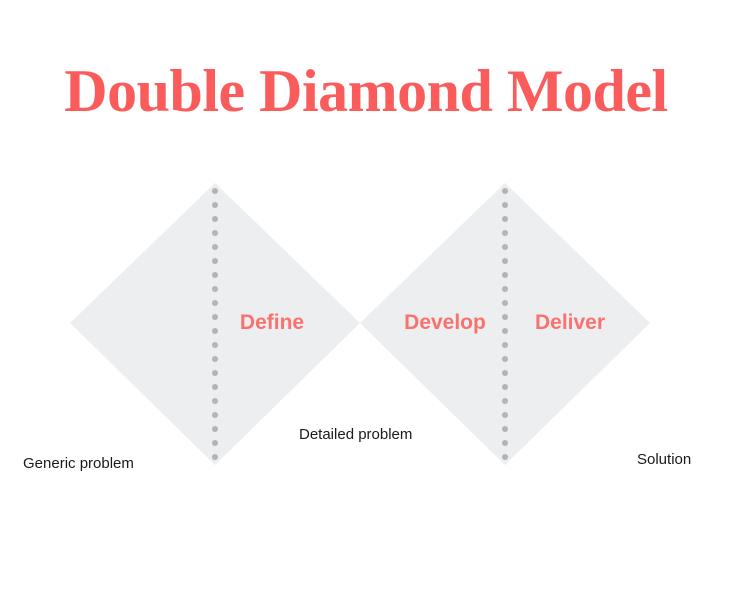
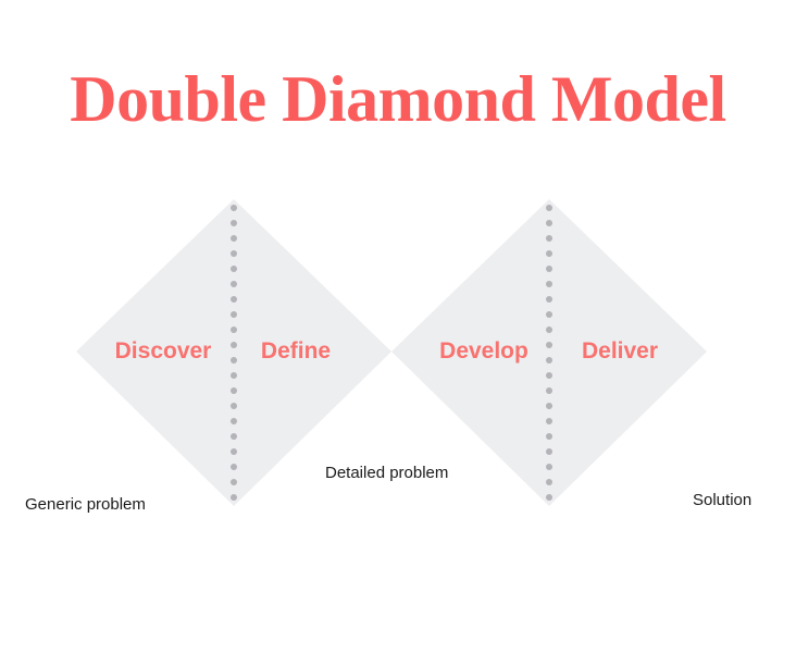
  Double Diamond Model
+ Discover
  Define
  Develop
  Deliver
  Generic problem
  Detailed problem
  Solution
